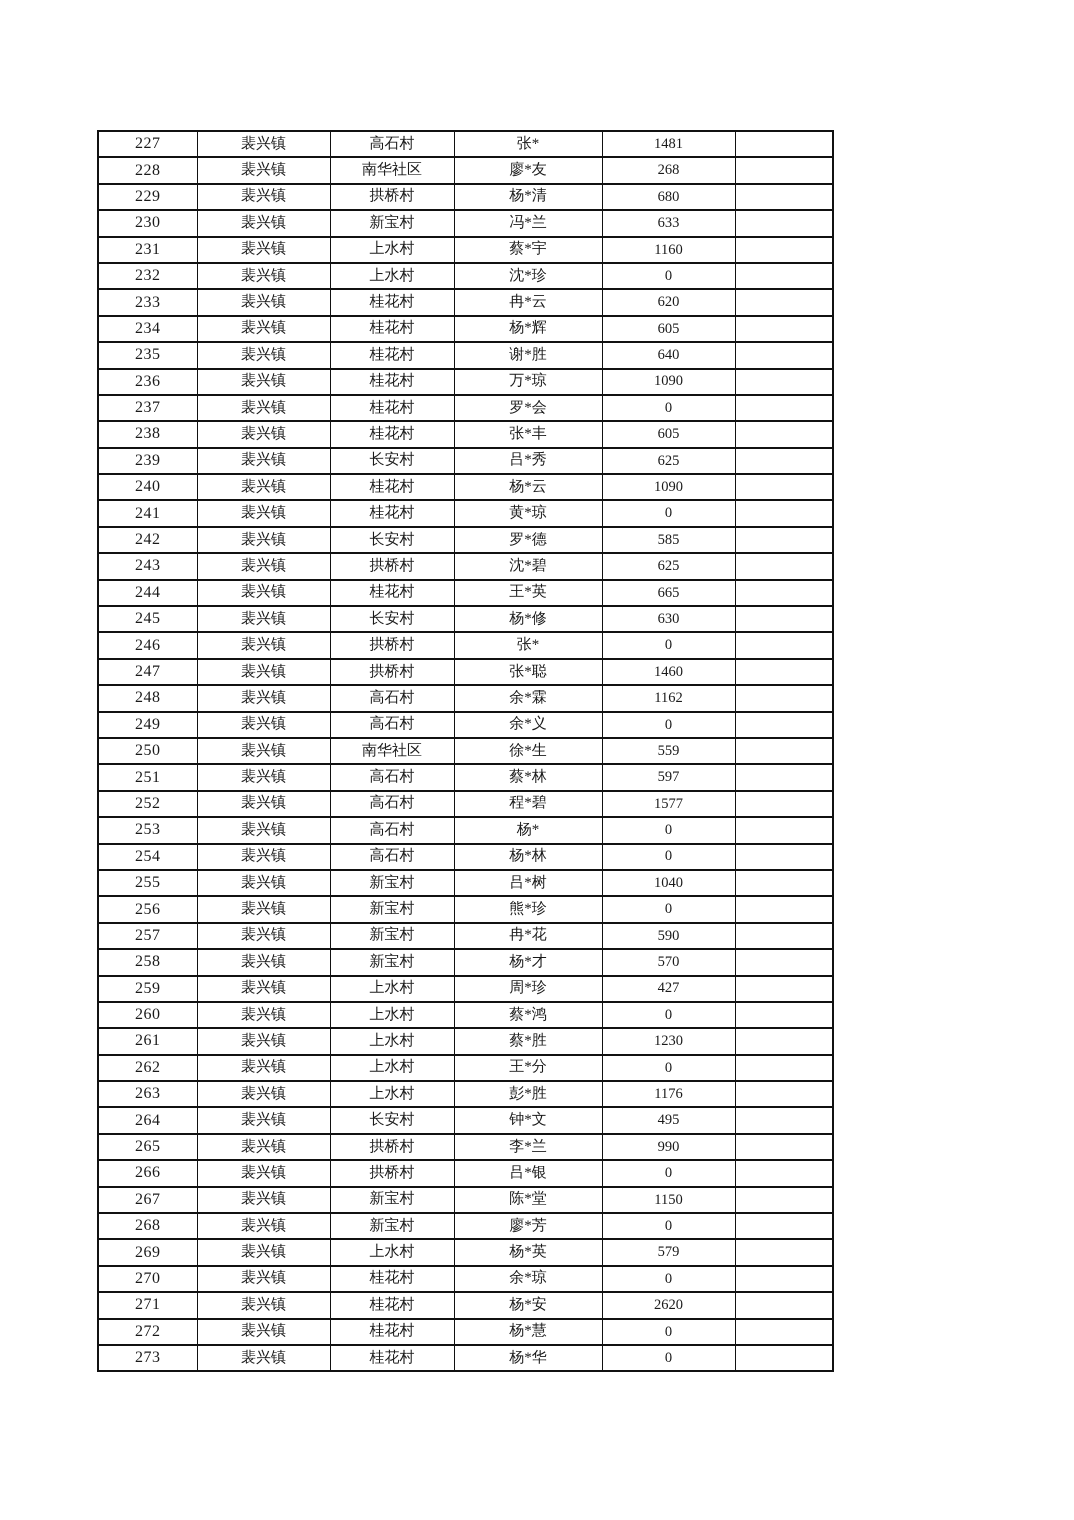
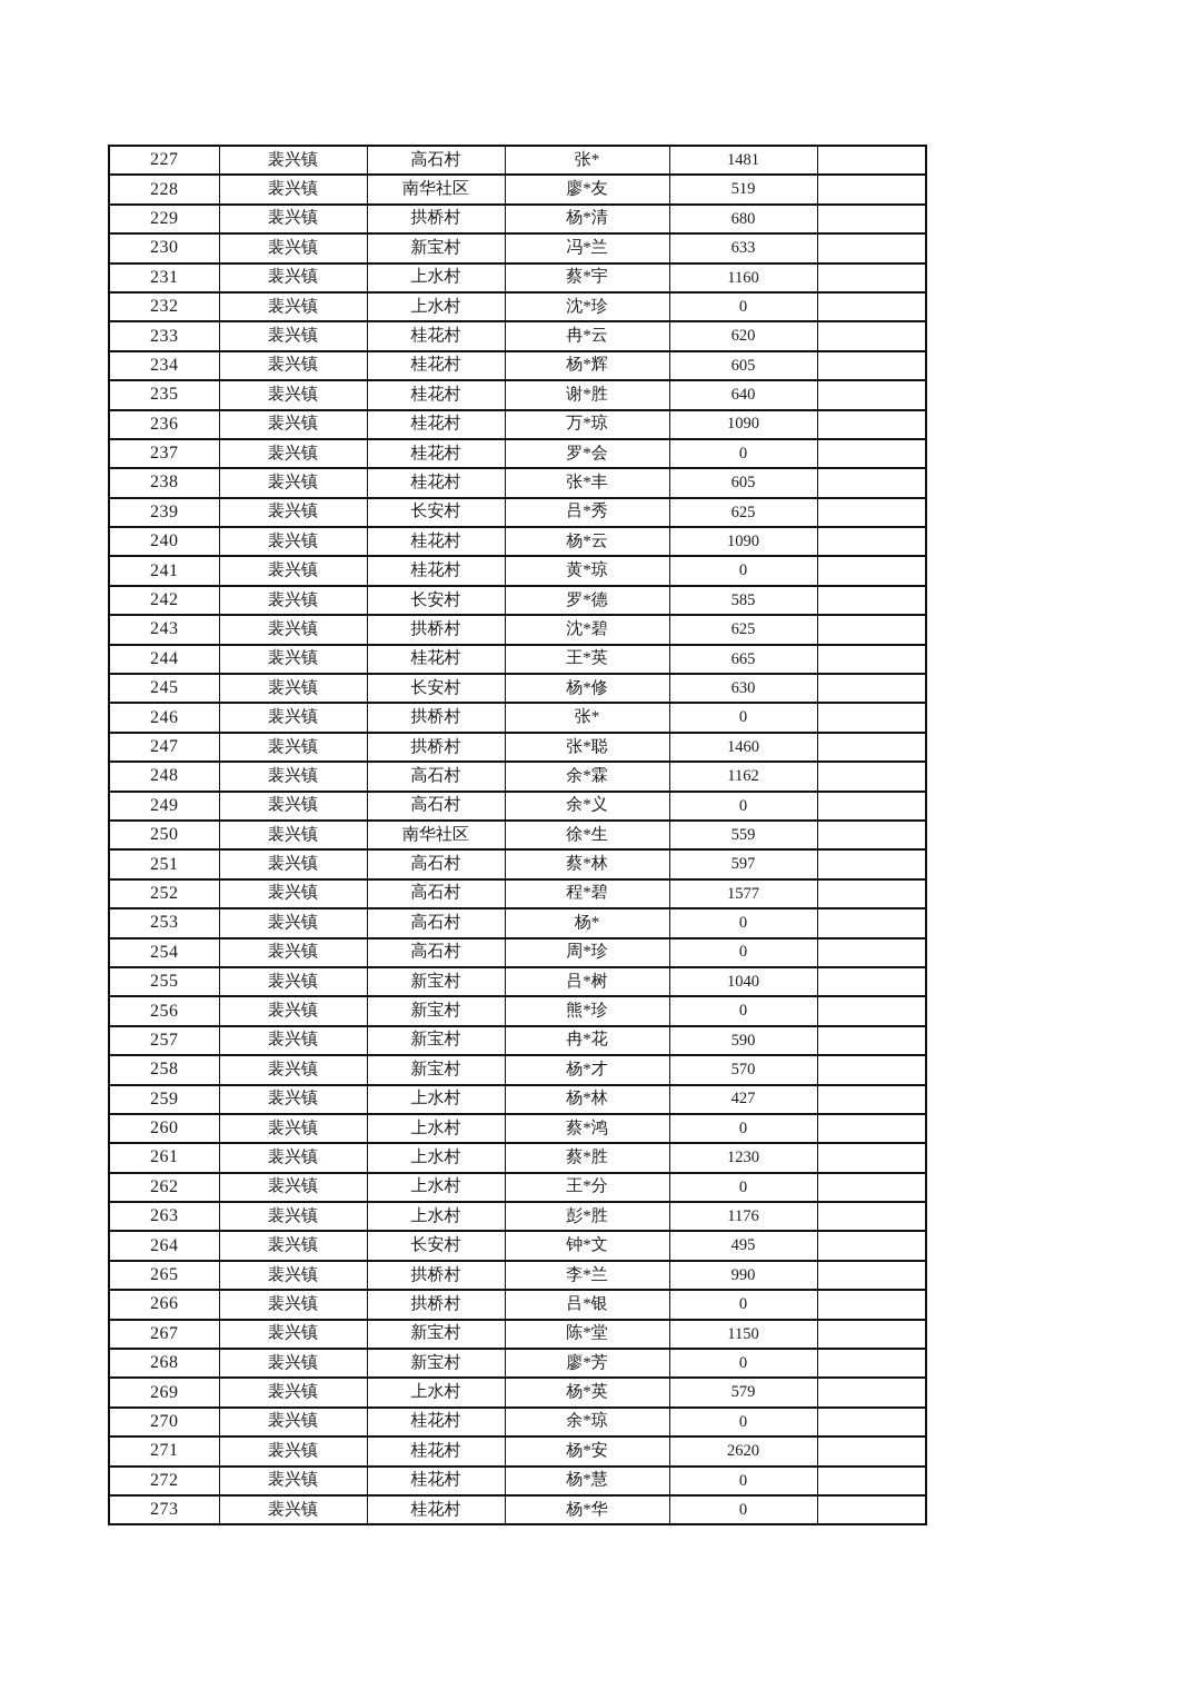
  227	裴兴镇	高石村	张*	1481
- 228	裴兴镇	南华社区	廖*友	268
+ 228	裴兴镇	南华社区	廖*友	519
  229	裴兴镇	拱桥村	杨*清	680
  230	裴兴镇	新宝村	冯*兰	633
  231	裴兴镇	上水村	蔡*宇	1160
  232	裴兴镇	上水村	沈*珍	0
  233	裴兴镇	桂花村	冉*云	620
  234	裴兴镇	桂花村	杨*辉	605
  235	裴兴镇	桂花村	谢*胜	640
  236	裴兴镇	桂花村	万*琼	1090
  237	裴兴镇	桂花村	罗*会	0
  238	裴兴镇	桂花村	张*丰	605
  239	裴兴镇	长安村	吕*秀	625
  240	裴兴镇	桂花村	杨*云	1090
  241	裴兴镇	桂花村	黄*琼	0
  242	裴兴镇	长安村	罗*德	585
  243	裴兴镇	拱桥村	沈*碧	625
  244	裴兴镇	桂花村	王*英	665
  245	裴兴镇	长安村	杨*修	630
  246	裴兴镇	拱桥村	张*	0
  247	裴兴镇	拱桥村	张*聪	1460
  248	裴兴镇	高石村	余*霖	1162
  249	裴兴镇	高石村	余*义	0
  250	裴兴镇	南华社区	徐*生	559
  251	裴兴镇	高石村	蔡*林	597
  252	裴兴镇	高石村	程*碧	1577
  253	裴兴镇	高石村	杨*	0
- 254	裴兴镇	高石村	杨*林	0
+ 254	裴兴镇	高石村	周*珍	0
  255	裴兴镇	新宝村	吕*树	1040
  256	裴兴镇	新宝村	熊*珍	0
  257	裴兴镇	新宝村	冉*花	590
  258	裴兴镇	新宝村	杨*才	570
- 259	裴兴镇	上水村	周*珍	427
+ 259	裴兴镇	上水村	杨*林	427
  260	裴兴镇	上水村	蔡*鸿	0
  261	裴兴镇	上水村	蔡*胜	1230
  262	裴兴镇	上水村	王*分	0
  263	裴兴镇	上水村	彭*胜	1176
  264	裴兴镇	长安村	钟*文	495
  265	裴兴镇	拱桥村	李*兰	990
  266	裴兴镇	拱桥村	吕*银	0
  267	裴兴镇	新宝村	陈*堂	1150
  268	裴兴镇	新宝村	廖*芳	0
  269	裴兴镇	上水村	杨*英	579
  270	裴兴镇	桂花村	余*琼	0
  271	裴兴镇	桂花村	杨*安	2620
  272	裴兴镇	桂花村	杨*慧	0
  273	裴兴镇	桂花村	杨*华	0
